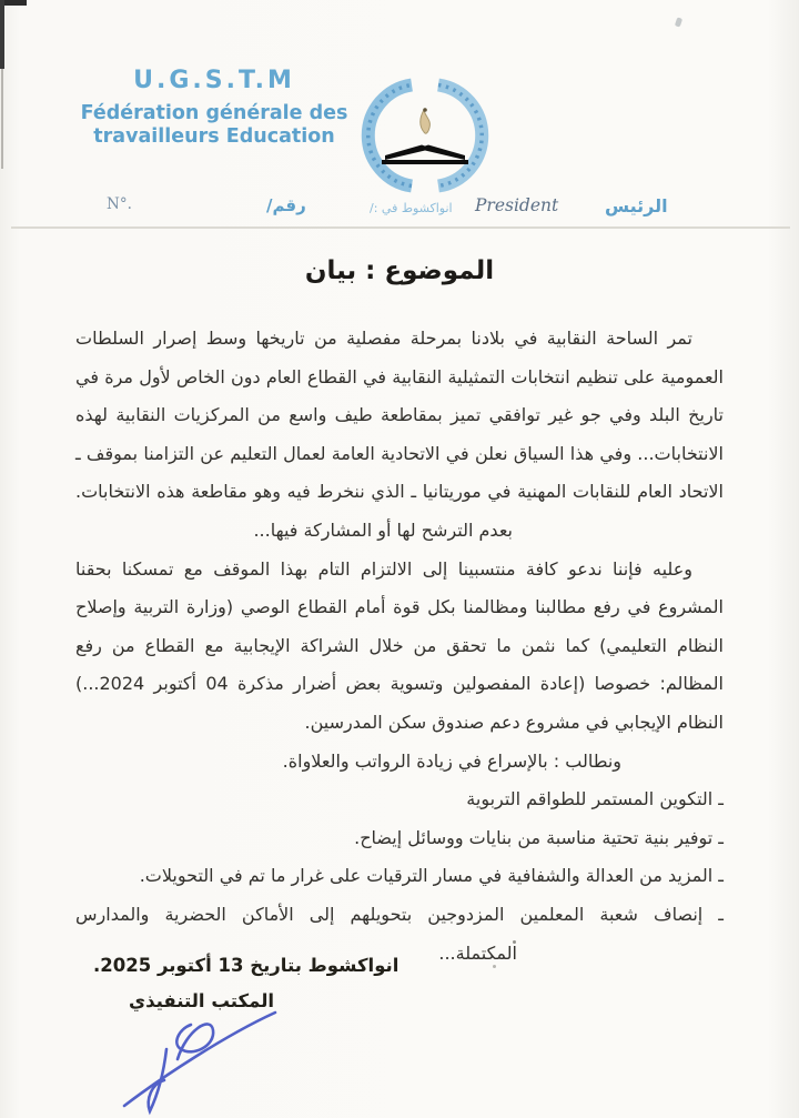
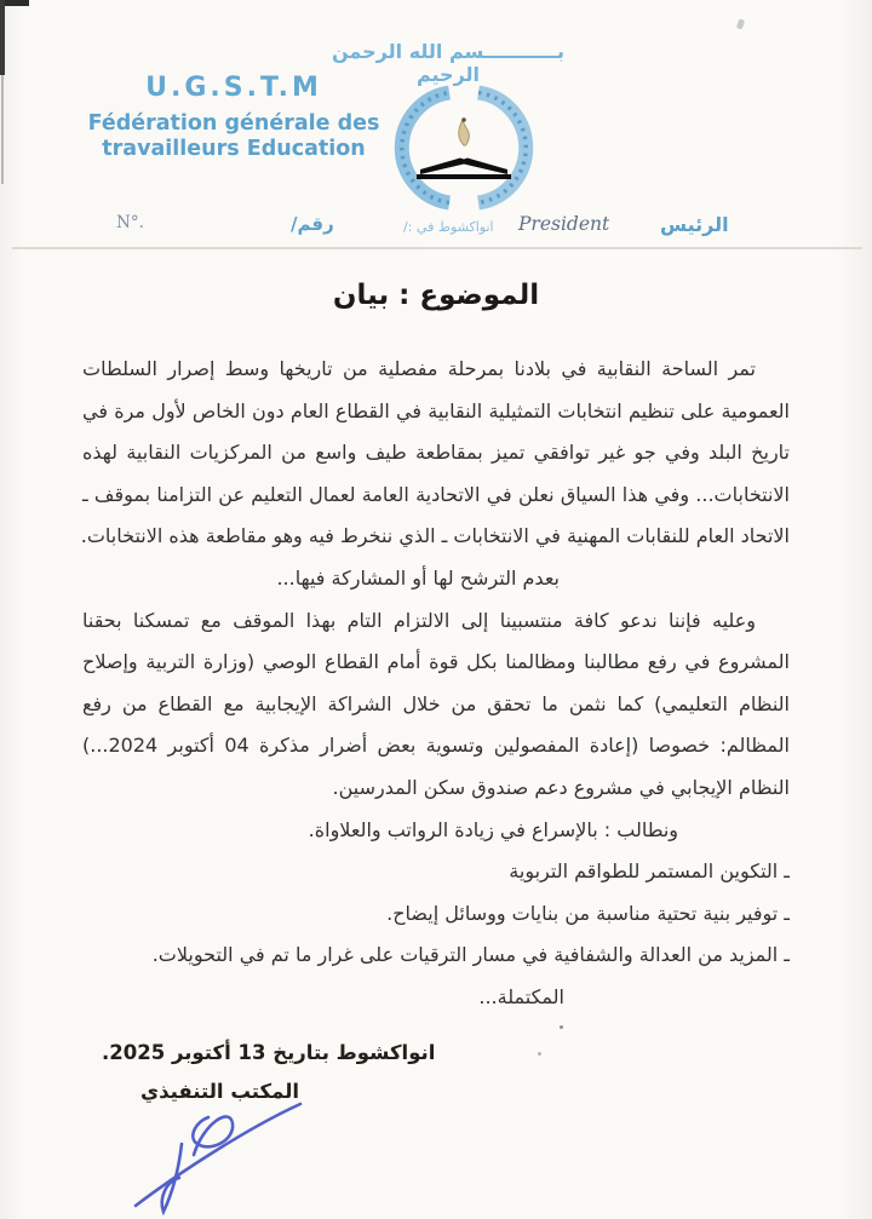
+ بـــــــــــسم الله الرحمن الرحيم
  U.G.S.T.M
  Fédération générale des
  travailleurs Education
  N°.
  رقم/
  انواكشوط في :/
  President
  الرئيس
  الموضوع : بيان
  تمر الساحة النقابية في بلادنا بمرحلة مفصلية من تاريخها وسط إصرار السلطات
  العمومية على تنظيم انتخابات التمثيلية النقابية في القطاع العام دون الخاص لأول مرة في
  تاريخ البلد وفي جو غير توافقي تميز بمقاطعة طيف واسع من المركزيات النقابية لهذه
  الانتخابات... وفي هذا السياق نعلن في الاتحادية العامة لعمال التعليم عن التزامنا بموقف ـ
- الاتحاد العام للنقابات المهنية في موريتانيا ـ الذي ننخرط فيه وهو مقاطعة هذه الانتخابات.
+ الاتحاد العام للنقابات المهنية في الانتخابات ـ الذي ننخرط فيه وهو مقاطعة هذه الانتخابات.
  بعدم الترشح لها أو المشاركة فيها...
  وعليه فإننا ندعو كافة منتسبينا إلى الالتزام التام بهذا الموقف مع تمسكنا بحقنا
  المشروع في رفع مطالبنا ومظالمنا بكل قوة أمام القطاع الوصي (وزارة التربية وإصلاح
  النظام التعليمي) كما نثمن ما تحقق من خلال الشراكة الإيجابية مع القطاع من رفع
  المظالم: خصوصا (إعادة المفصولين وتسوية بعض أضرار مذكرة 04 أكتوبر 2024...)
  النظام الإيجابي في مشروع دعم صندوق سكن المدرسين.
  ونطالب : بالإسراع في زيادة الرواتب والعلاواة.
  ـ التكوين المستمر للطواقم التربوية
  ـ توفير بنية تحتية مناسبة من بنايات ووسائل إيضاح.
  ـ المزيد من العدالة والشفافية في مسار الترقيات على غرار ما تم في التحويلات.
- ـ إنصاف شعبة المعلمين المزدوجين بتحويلهم إلى الأماكن الحضرية والمدارس
  المكتملة...
  انواكشوط بتاريخ 13 أكتوبر 2025.
  المكتب التنفيذي
